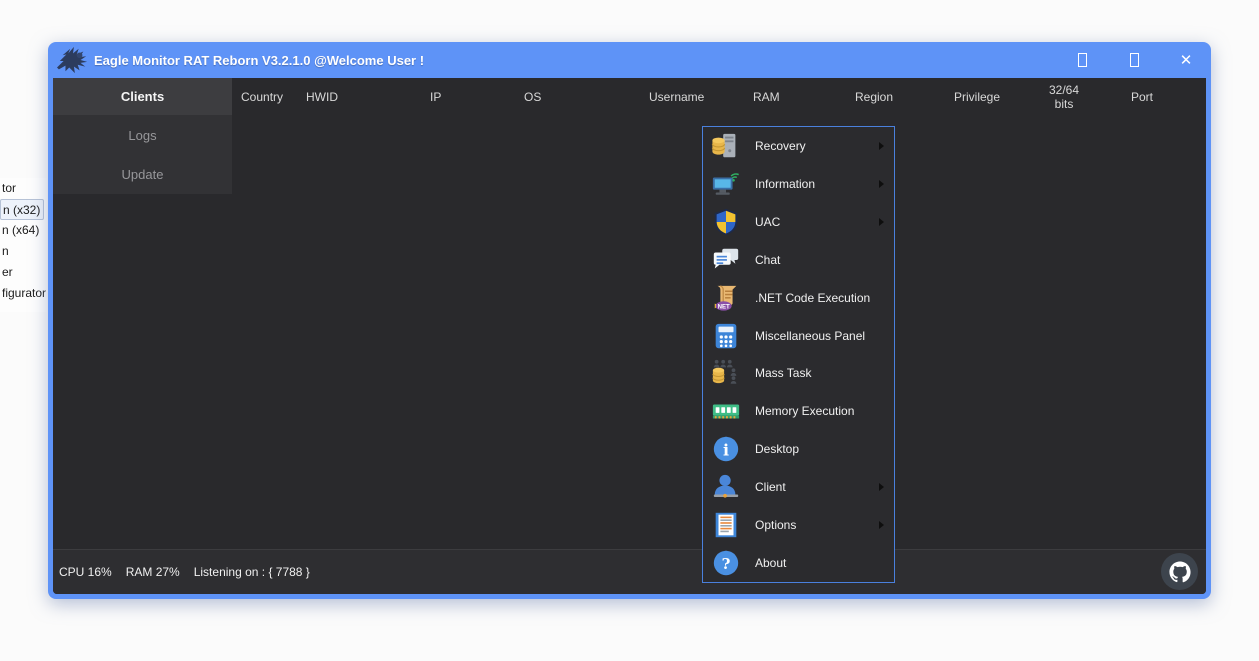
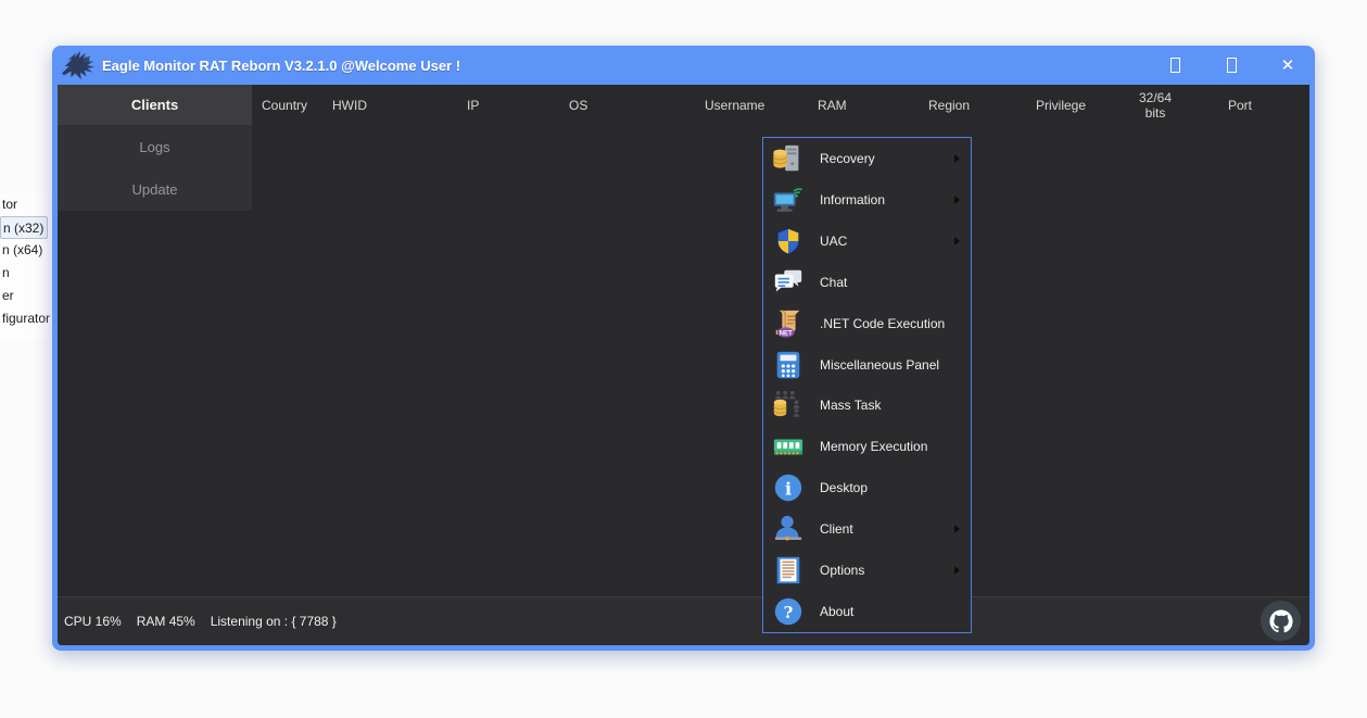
  tor
  n (x32)
  n (x64)
  n
  er
  figurator
  Eagle Monitor RAT Reborn V3.2.1.0 @Welcome User !
  ✕
  Country
  HWID
  IP
  OS
  Username
  RAM
  Region
  Privilege
  32/64 bits
  Port
  Clients
  Logs
  Update
  CPU 16%
- RAM 27%
+ RAM 45%
  Listening on : { 7788 }
  Recovery
  Information
  UAC
  Chat
  .NET Code Execution
  Miscellaneous Panel
  Mass Task
  Memory Execution
  i
  Desktop
  Client
  Options
  ?
  About
